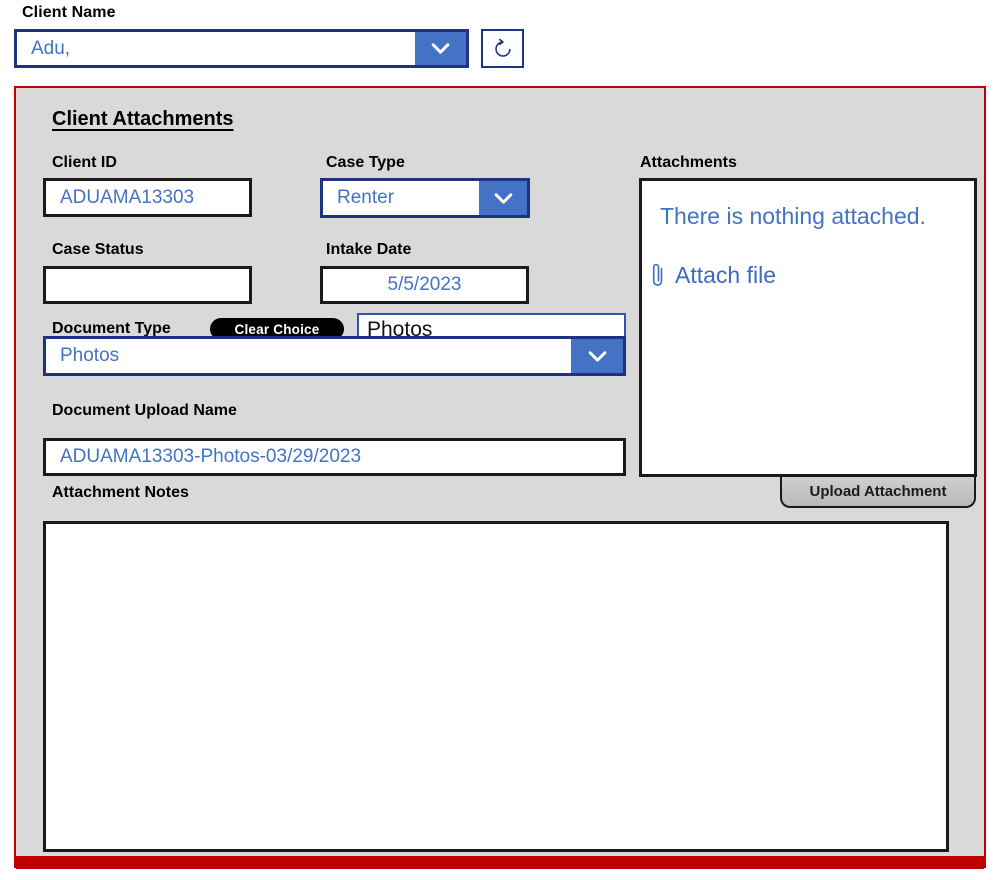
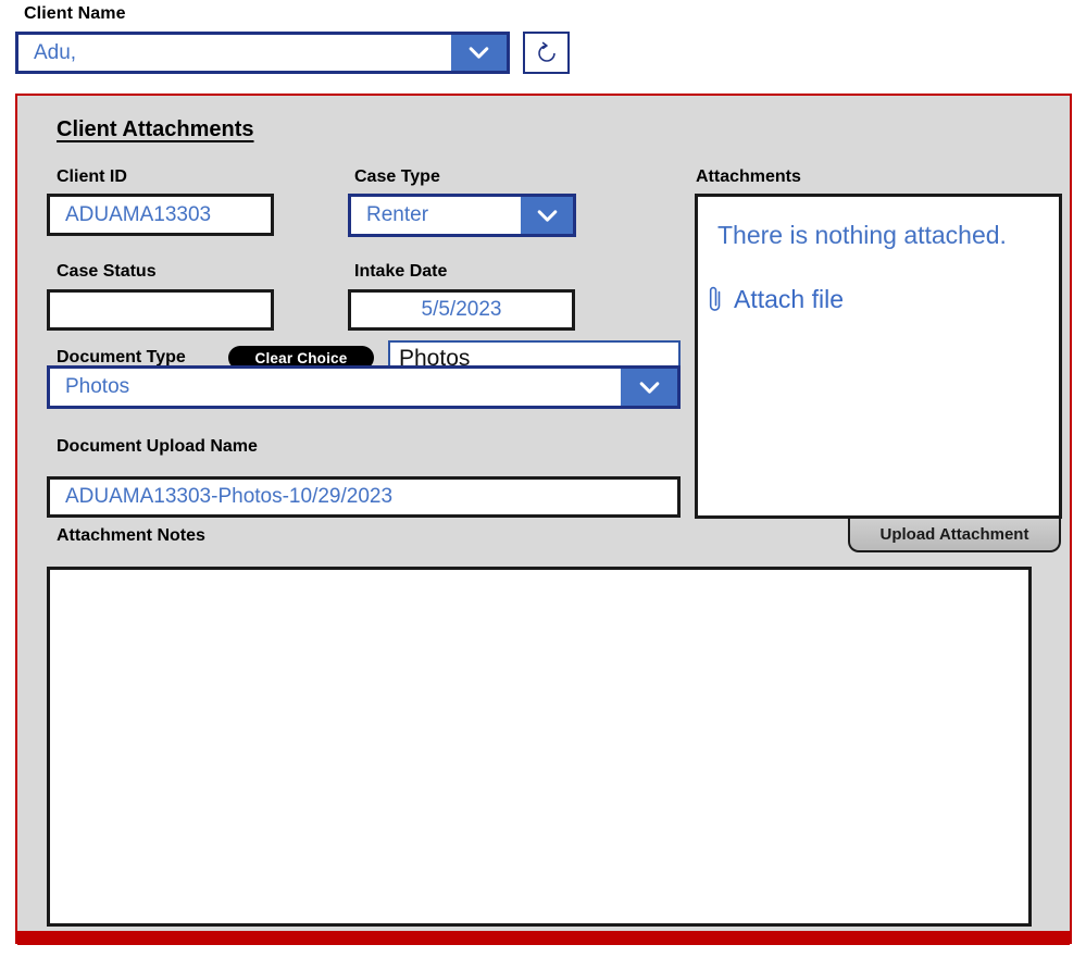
  Client Name
  Adu,
  Client Attachments
  Client ID
  ADUAMA13303
  Case Type
  Renter
  Case Status
  Intake Date
  5/5/2023
  Document Type
  Clear Choice
  Photos
  Photos
  Document Upload Name
- ADUAMA13303-Photos-03/29/2023
+ ADUAMA13303-Photos-10/29/2023
  Attachment Notes
  Attachments
  There is nothing attached.
  Attach file
  Upload Attachment
